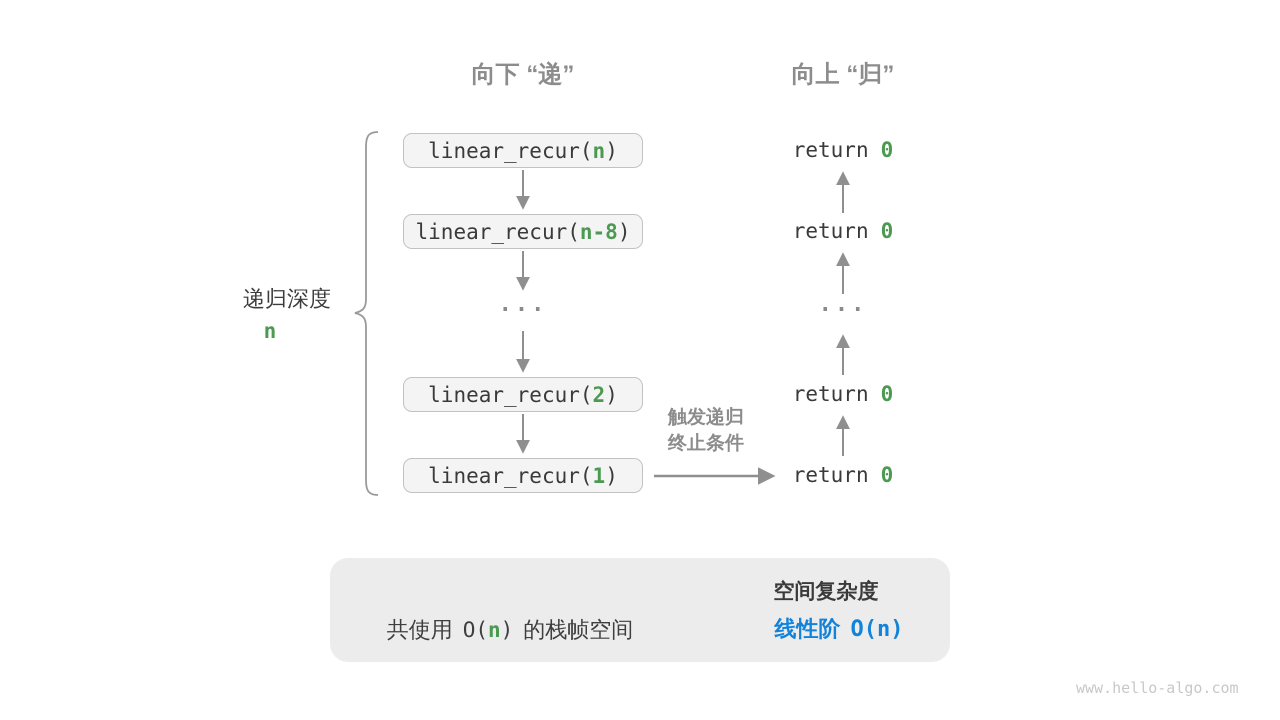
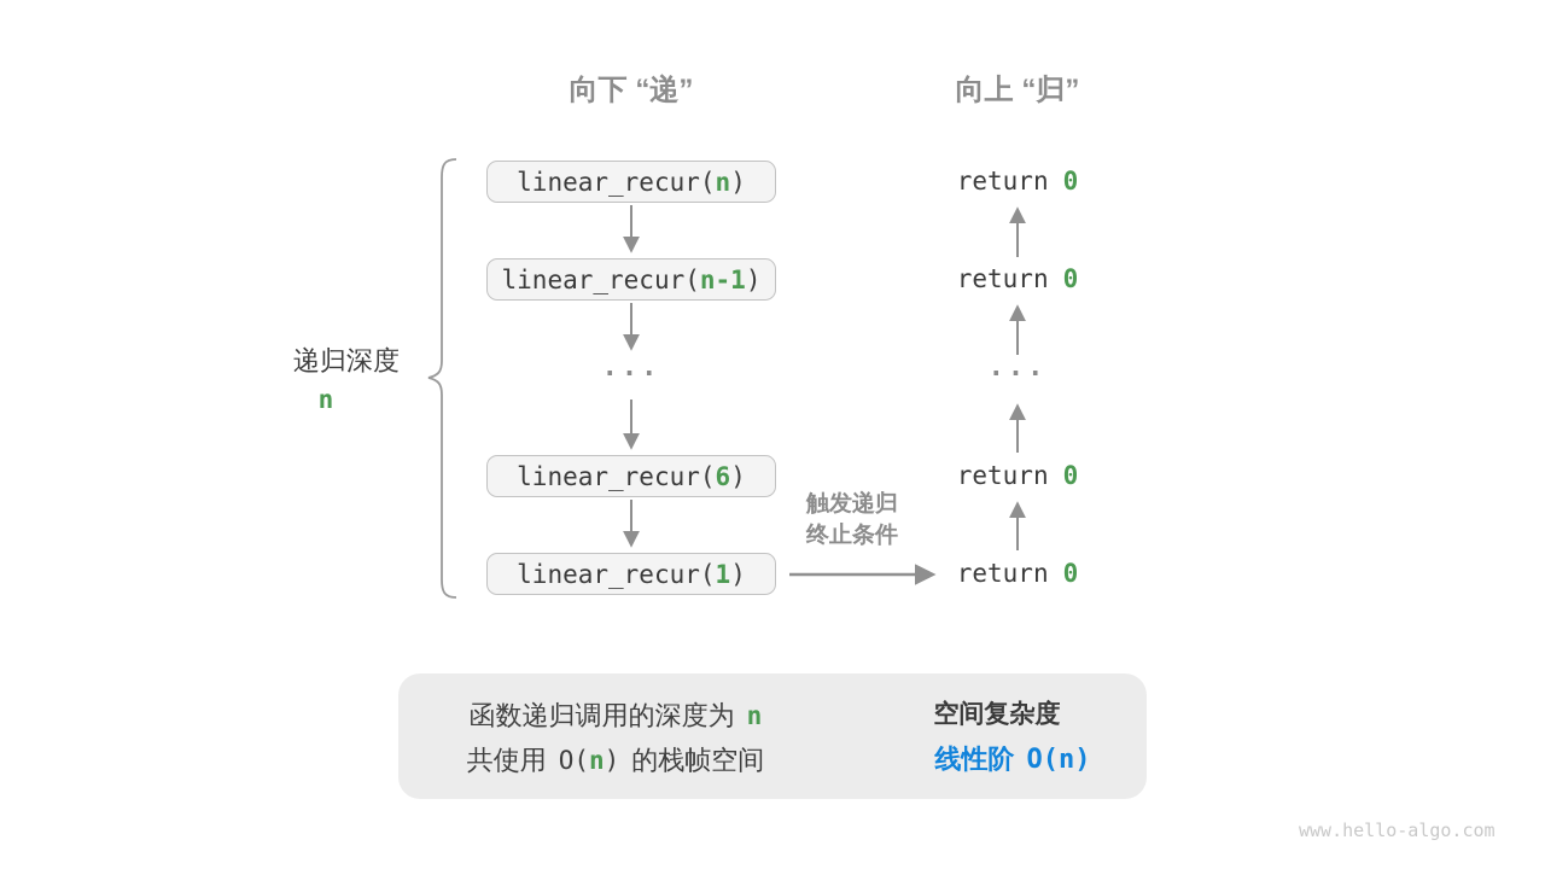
  向下 “递”
  向上 “归”
  递归深度
  n
  linear_recur(n)
- linear_recur(n-8)
+ linear_recur(n-1)
  ···
- linear_recur(2)
+ linear_recur(6)
  linear_recur(1)
  return 0
  return 0
  ···
  return 0
  return 0
  触发递归
  终止条件
+ 函数递归调用的深度为 n
  共使用 O(n) 的栈帧空间
  空间复杂度
  线性阶 O(n)
  www.hello-algo.com
